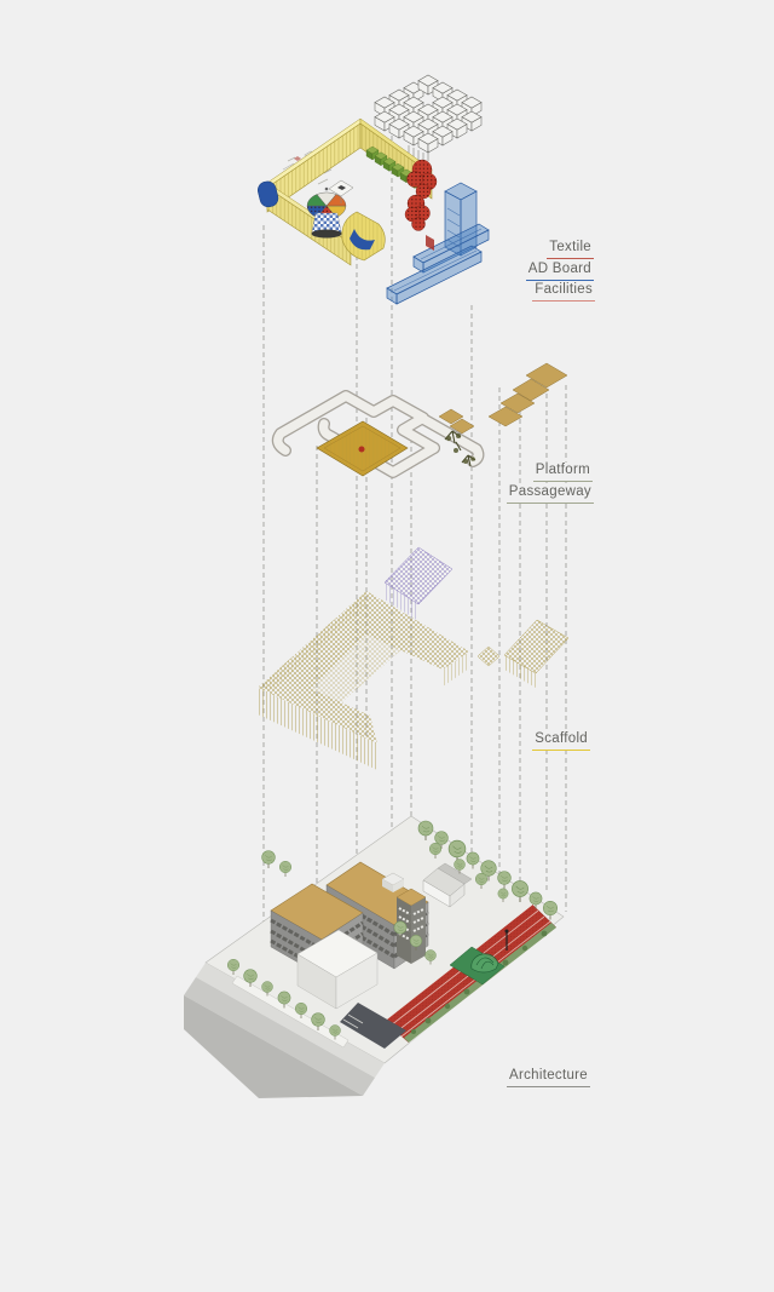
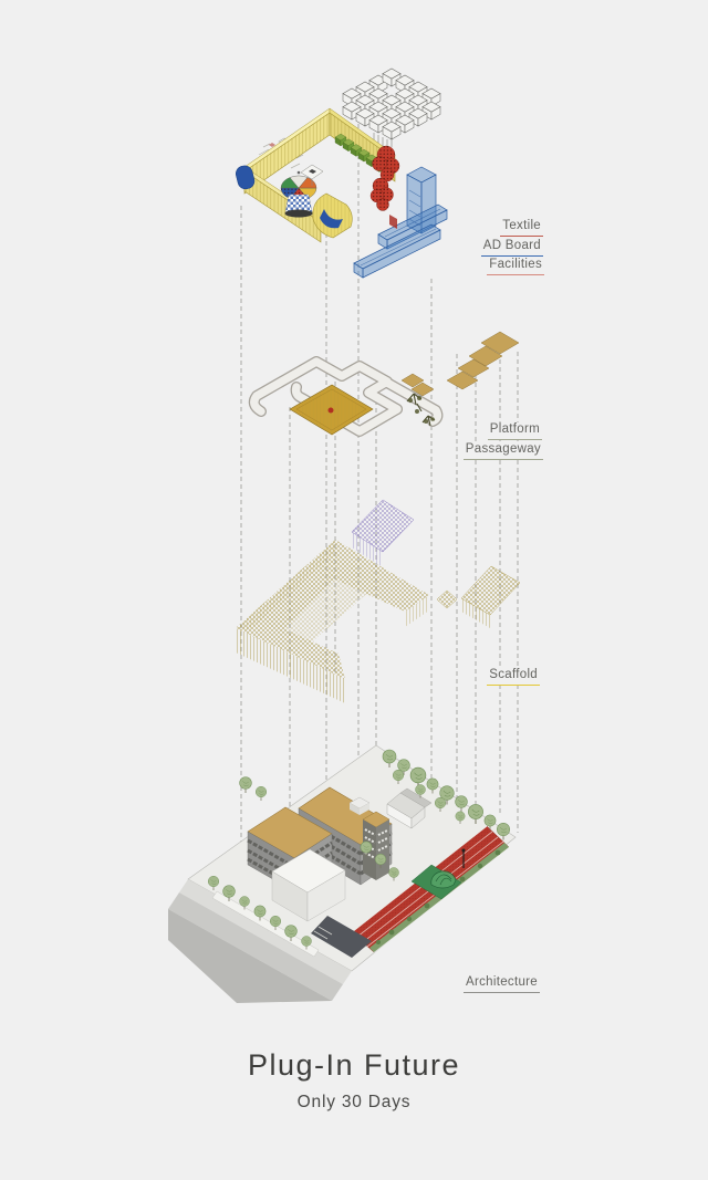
  Textile
  AD Board
  Facilities
  Platform
  Passageway
  Scaffold
  Architecture
+ Plug-In Future
+ Only 30 Days
